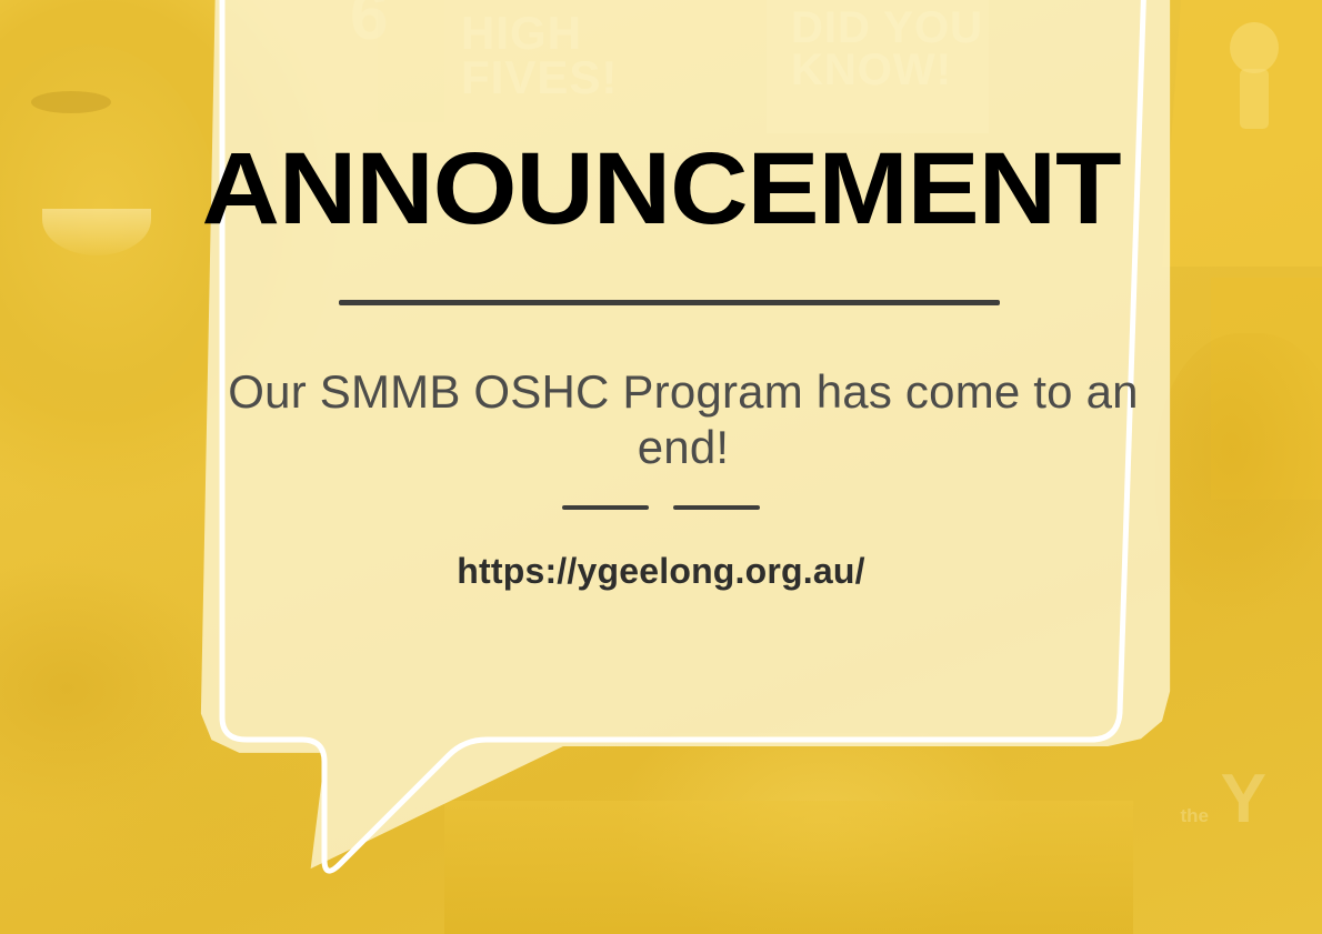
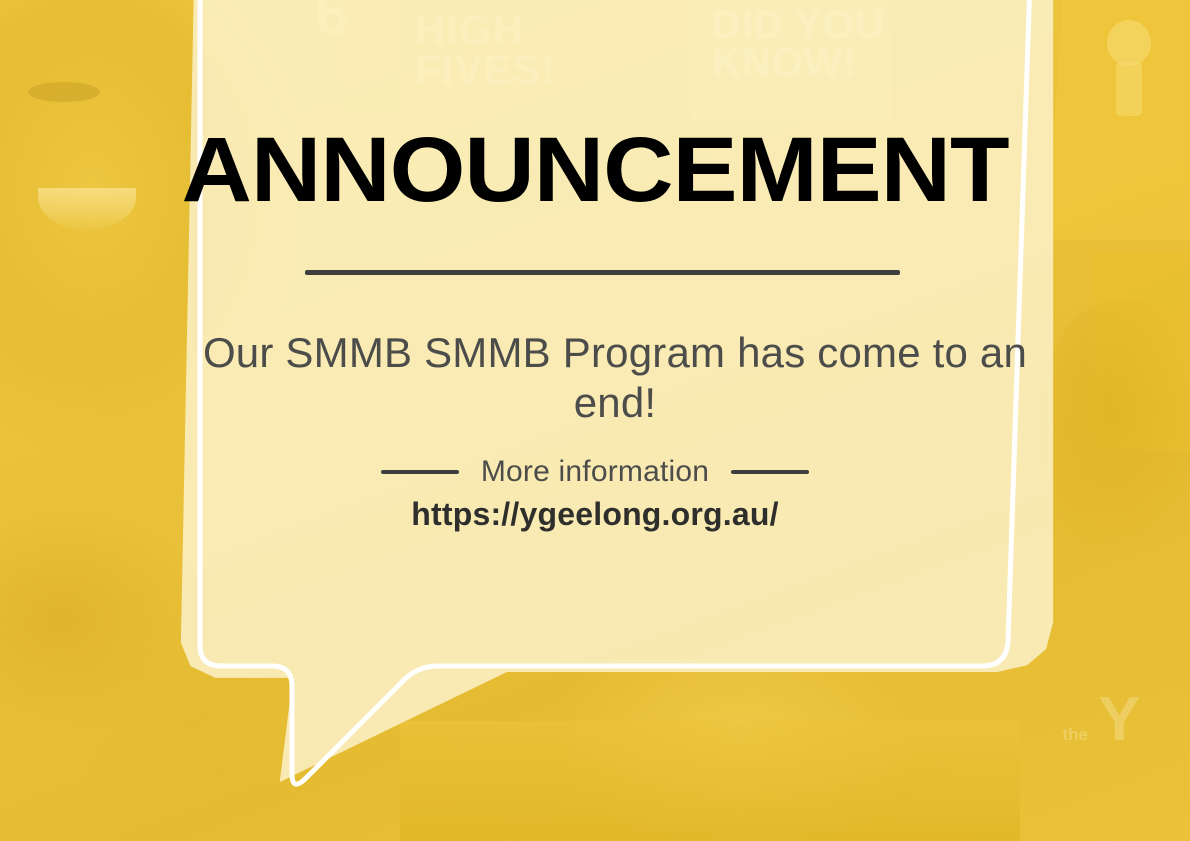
  Y
  the
  ANNOUNCEMENT
- Our SMMB OSHC Program has come to an end!
+ Our SMMB SMMB Program has come to an end!
+ More information
  https://ygeelong.org.au/
